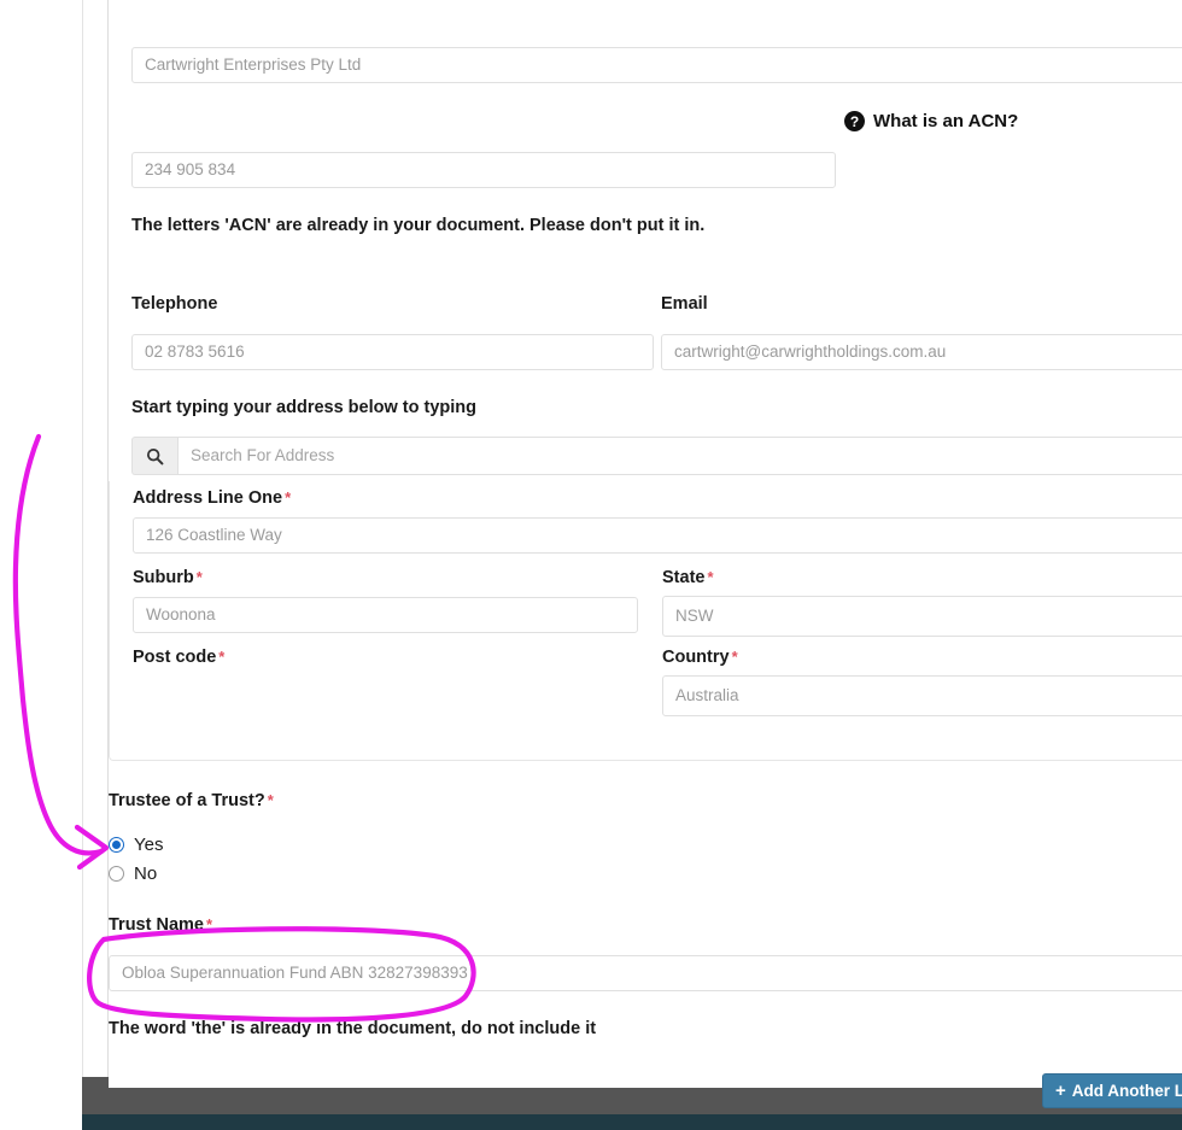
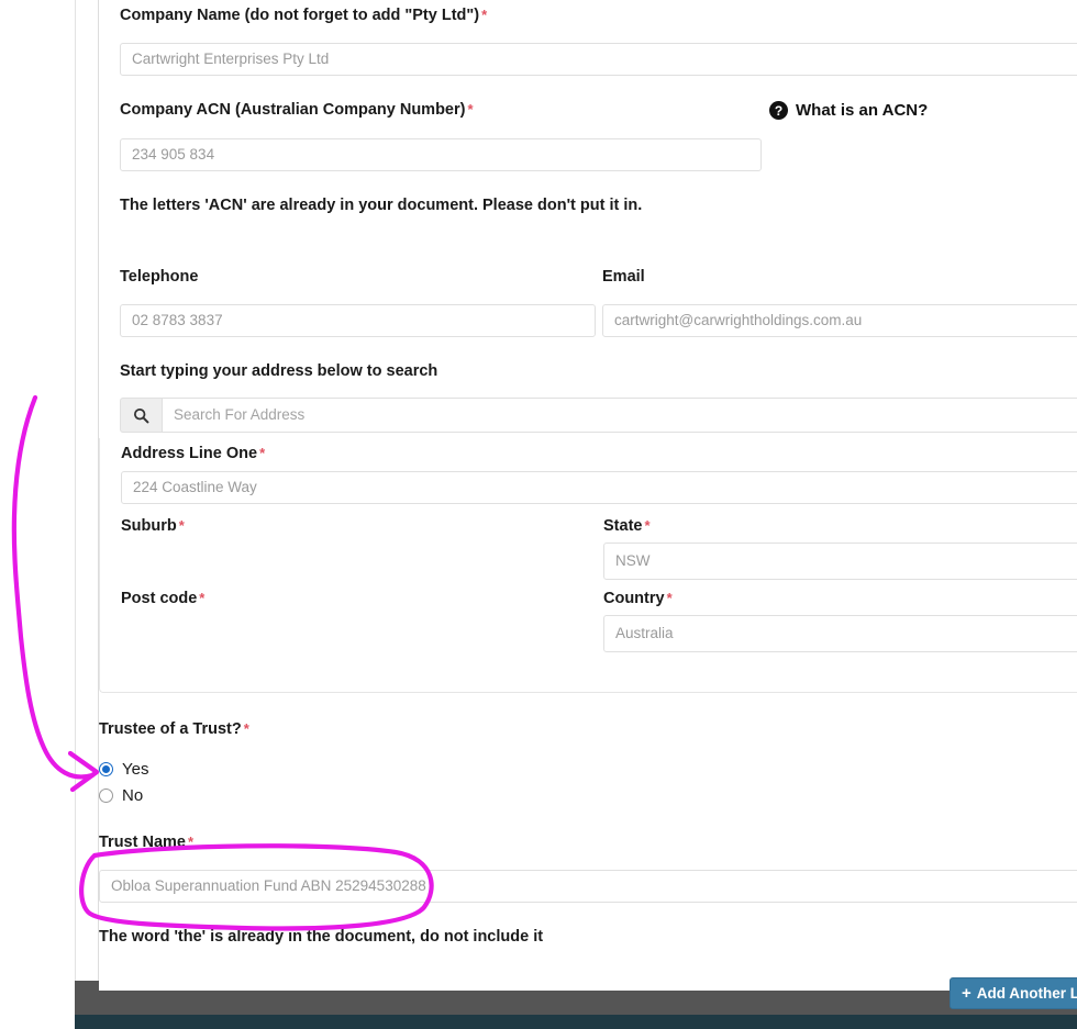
+ Company Name (do not forget to add "Pty Ltd") *
  Cartwright Enterprises Pty Ltd
+ Company ACN (Australian Company Number) *
  ?
  What is an ACN?
  234 905 834
  The letters 'ACN' are already in your document. Please don't put it in.
  Telephone
- 02 8783 5616
+ 02 8783 3837
  Email
  cartwright@carwrightholdings.com.au
- Start typing your address below to typing
+ Start typing your address below to search
  Search For Address
  Address Line One *
- 126 Coastline Way
+ 224 Coastline Way
  Suburb *
- Woonona
  State *
  NSW
  Post code *
  Country *
  Australia
  Trustee of a Trust? *
  Yes
  No
  Trust Name *
- Obloa Superannuation Fund ABN 32827398393
+ Obloa Superannuation Fund ABN 25294530288
  The word 'the' is already in the document, do not include it
  +
  Add Another L
